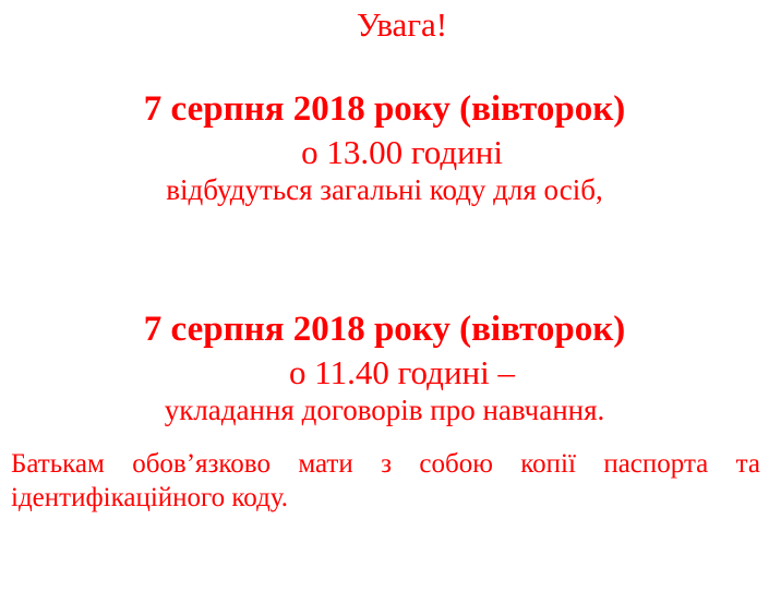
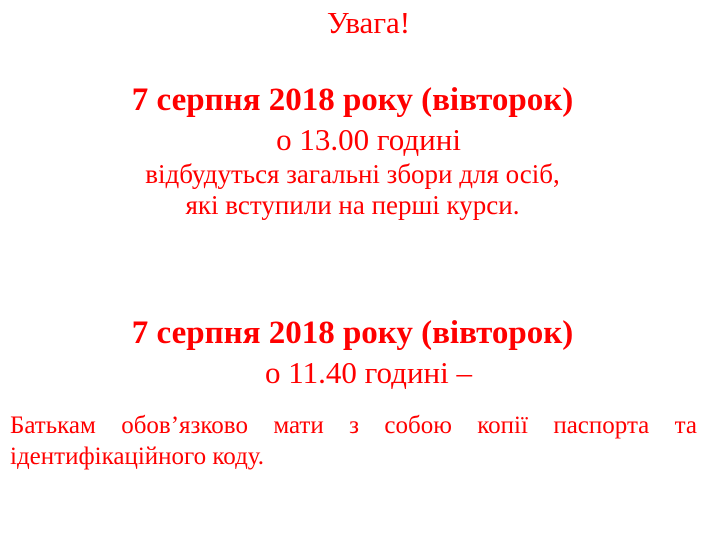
  Увага!
  7 серпня 2018 року (вівторок)
  о 13.00 годині
- відбудуться загальні коду для осіб,
+ відбудуться загальні збори для осіб,
+ які вступили на перші курси.
  7 серпня 2018 року (вівторок)
  о 11.40 годині –
- укладання договорів про навчання.
  Батькам обов’язково мати з собою копії паспорта та
  ідентифікаційного коду.
